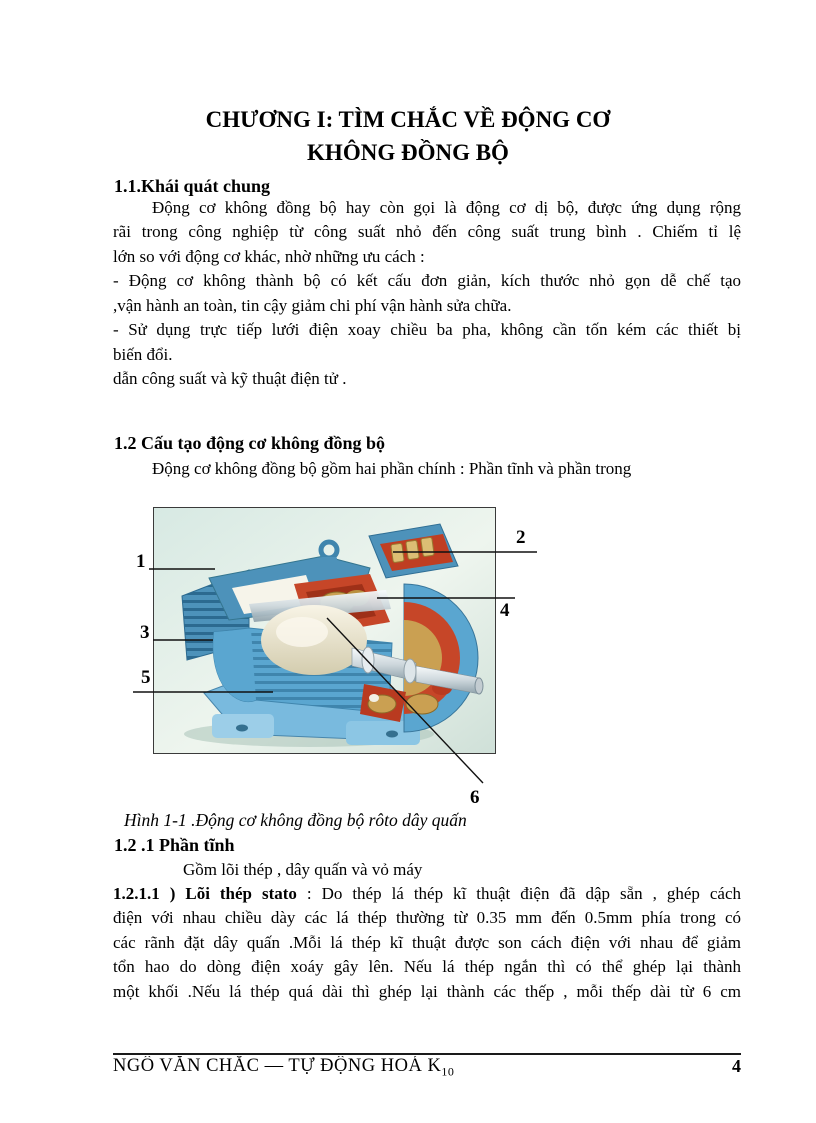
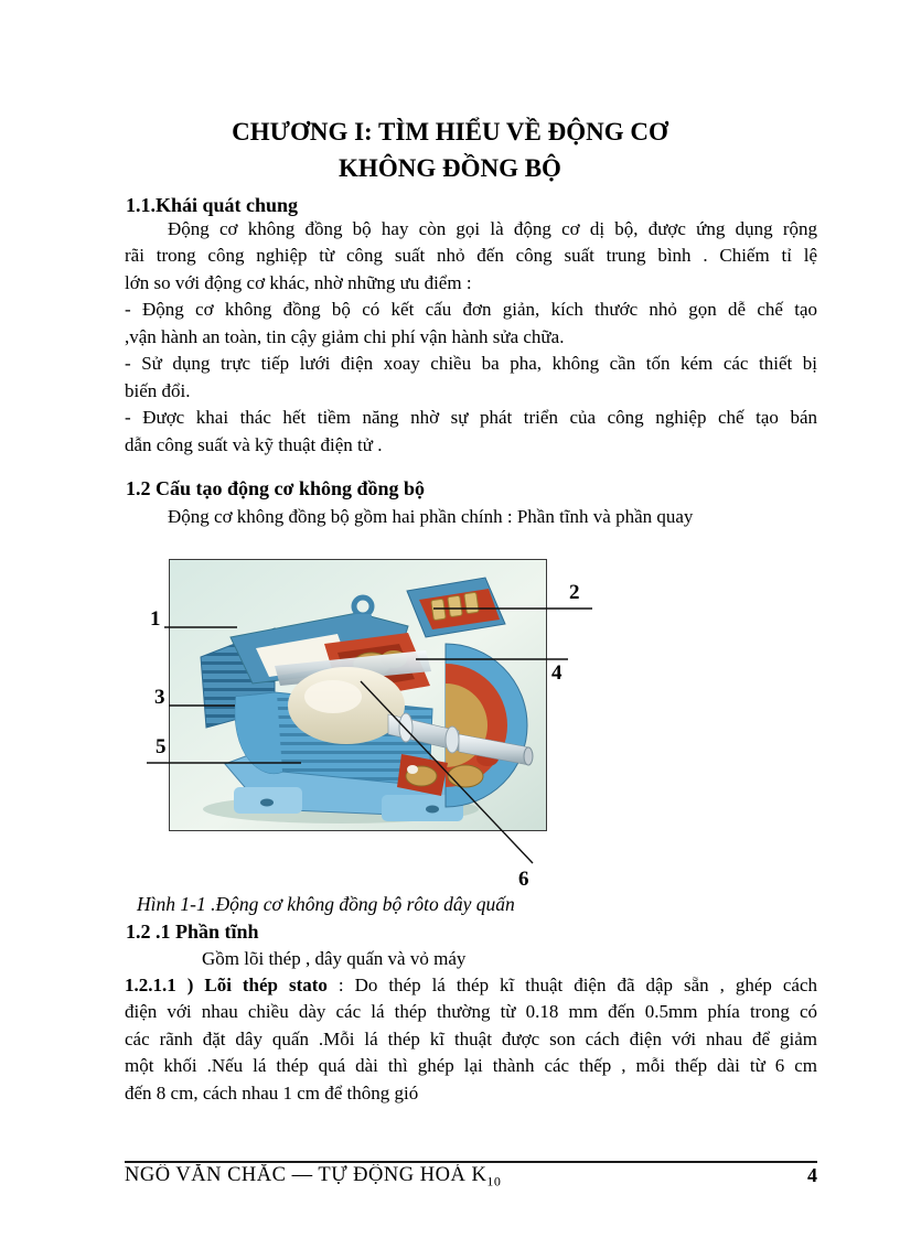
- CHƯƠNG I: TÌM CHẮC VỀ ĐỘNG CƠ
+ CHƯƠNG I: TÌM HIỂU VỀ ĐỘNG CƠ
  KHÔNG ĐỒNG BỘ
  1.1.Khái quát chung
  Động cơ không đồng bộ hay còn gọi là động cơ dị bộ, được ứng dụng rộng
  rãi trong công nghiệp từ công suất nhỏ đến công suất trung bình . Chiếm tỉ lệ
- lớn so với động cơ khác, nhờ những ưu cách :
+ lớn so với động cơ khác, nhờ những ưu điểm :
- - Động cơ không thành bộ có kết cấu đơn giản, kích thước nhỏ gọn dễ chế tạo
+ - Động cơ không đồng bộ có kết cấu đơn giản, kích thước nhỏ gọn dễ chế tạo
  ,vận hành an toàn, tin cậy giảm chi phí vận hành sửa chữa.
  - Sử dụng trực tiếp lưới điện xoay chiều ba pha, không cần tốn kém các thiết bị
  biến đổi.
+ - Được khai thác hết tiềm năng nhờ sự phát triển của công nghiệp chế tạo bán
  dẫn công suất và kỹ thuật điện tử .
  1.2 Cấu tạo động cơ không đồng bộ
- Động cơ không đồng bộ gồm hai phần chính : Phần tĩnh và phần trong
+ Động cơ không đồng bộ gồm hai phần chính : Phần tĩnh và phần quay
  1
  2
  3
  4
  5
  6
  Hình 1-1 .Động cơ không đồng bộ rôto dây quấn
  1.2 .1 Phần tĩnh
  Gồm lõi thép , dây quấn và vỏ máy
  1.2.1.1 ) Lõi thép stato : Do thép lá thép kĩ thuật điện đã dập sẵn , ghép cách
- điện với nhau chiều dày các lá thép thường từ 0.35 mm đến 0.5mm phía trong có
+ điện với nhau chiều dày các lá thép thường từ 0.18 mm đến 0.5mm phía trong có
  các rãnh đặt dây quấn .Mỗi lá thép kĩ thuật được son cách điện với nhau để giảm
- tổn hao do dòng điện xoáy gây lên. Nếu lá thép ngắn thì có thể ghép lại thành
  một khối .Nếu lá thép quá dài thì ghép lại thành các thếp , mỗi thếp dài từ 6 cm
+ đến 8 cm, cách nhau 1 cm để thông gió
  NGÔ VĂN CHẮC — TỰ ĐỘNG HOÁ K10
  4
